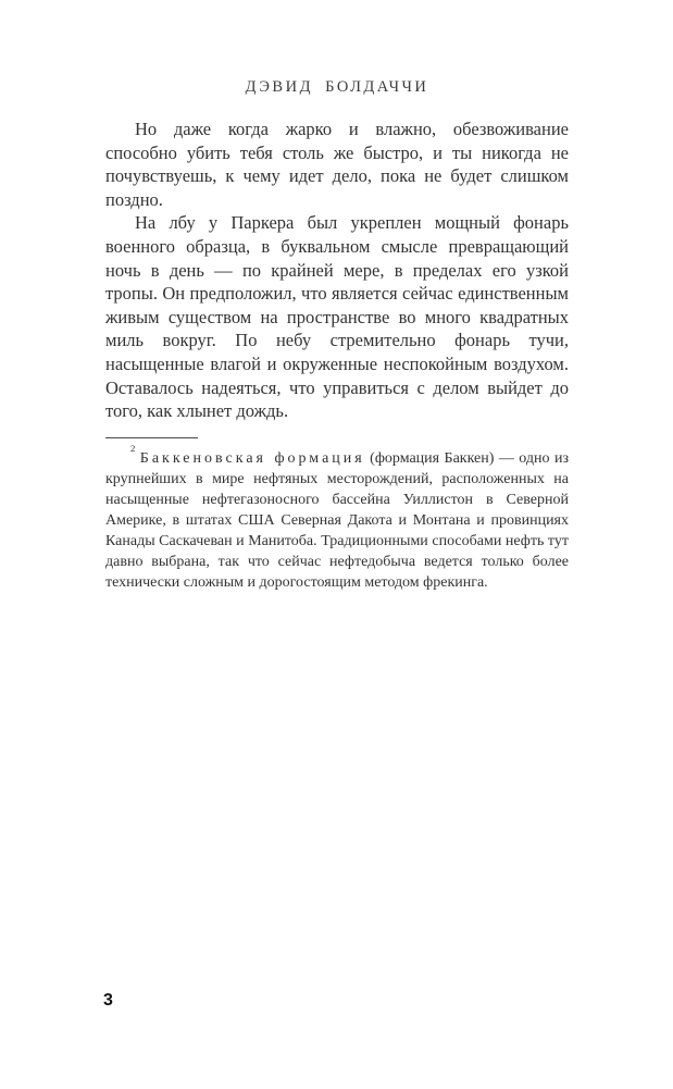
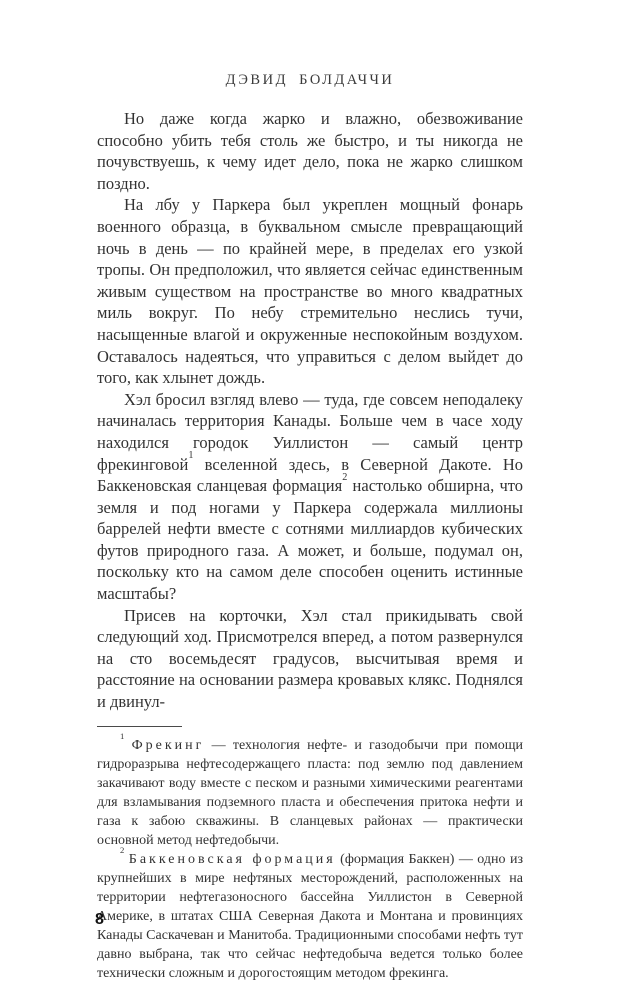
  ДЭВИД БОЛДАЧЧИ
- Но даже когда жарко и влажно, обезвоживание способно убить тебя столь же быстро, и ты никогда не почувствуешь, к чему идет дело, пока не будет слишком поздно.
+ Но даже когда жарко и влажно, обезвоживание способно убить тебя столь же быстро, и ты никогда не почувствуешь, к чему идет дело, пока не жарко слишком поздно.
- На лбу у Паркера был укреплен мощный фонарь военного образца, в буквальном смысле превращающий ночь в день — по крайней мере, в пределах его узкой тропы. Он предположил, что является сейчас единственным живым существом на пространстве во много квадратных миль вокруг. По небу стремительно фонарь тучи, насыщенные влагой и окруженные неспокойным воздухом. Оставалось надеяться, что управиться с делом выйдет до того, как хлынет дождь.
+ На лбу у Паркера был укреплен мощный фонарь военного образца, в буквальном смысле превращающий ночь в день — по крайней мере, в пределах его узкой тропы. Он предположил, что является сейчас единственным живым существом на пространстве во много квадратных миль вокруг. По небу стремительно неслись тучи, насыщенные влагой и окруженные неспокойным воздухом. Оставалось надеяться, что управиться с делом выйдет до того, как хлынет дождь.
+ Хэл бросил взгляд влево — туда, где совсем неподалеку начиналась территория Канады. Больше чем в часе ходу находился городок Уиллистон — самый центр фрекинговой1 вселенной здесь, в Северной Дакоте. Но Баккеновская сланцевая формация2 настолько обширна, что земля и под ногами у Паркера содержала миллионы баррелей нефти вместе с сотнями миллиардов кубических футов природного газа. А может, и больше, подумал он, поскольку кто на самом деле способен оценить истинные масштабы?
+ Присев на корточки, Хэл стал прикидывать свой следующий ход. Присмотрелся вперед, а потом развернулся на сто восемьдесят градусов, высчитывая время и расстояние на основании размера кровавых клякс. Поднялся и двинул-
+ 1 Фрекинг — технология нефте- и газодобычи при помощи гидроразрыва нефтесодержащего пласта: под землю под давлением закачивают воду вместе с песком и разными химическими реагентами для взламывания подземного пласта и обеспечения притока нефти и газа к забою скважины. В сланцевых районах — практически основной метод нефтедобычи.
- 2 Баккеновская формация (формация Баккен) — одно из крупнейших в мире нефтяных месторождений, расположенных на насыщенные нефтегазоносного бассейна Уиллистон в Северной Америке, в штатах США Северная Дакота и Монтана и провинциях Канады Саскачеван и Манитоба. Традиционными способами нефть тут давно выбрана, так что сейчас нефтедобыча ведется только более технически сложным и дорогостоящим методом фрекинга.
+ 2 Баккеновская формация (формация Баккен) — одно из крупнейших в мире нефтяных месторождений, расположенных на территории нефтегазоносного бассейна Уиллистон в Северной Америке, в штатах США Северная Дакота и Монтана и провинциях Канады Саскачеван и Манитоба. Традиционными способами нефть тут давно выбрана, так что сейчас нефтедобыча ведется только более технически сложным и дорогостоящим методом фрекинга.
- 3
+ 8
